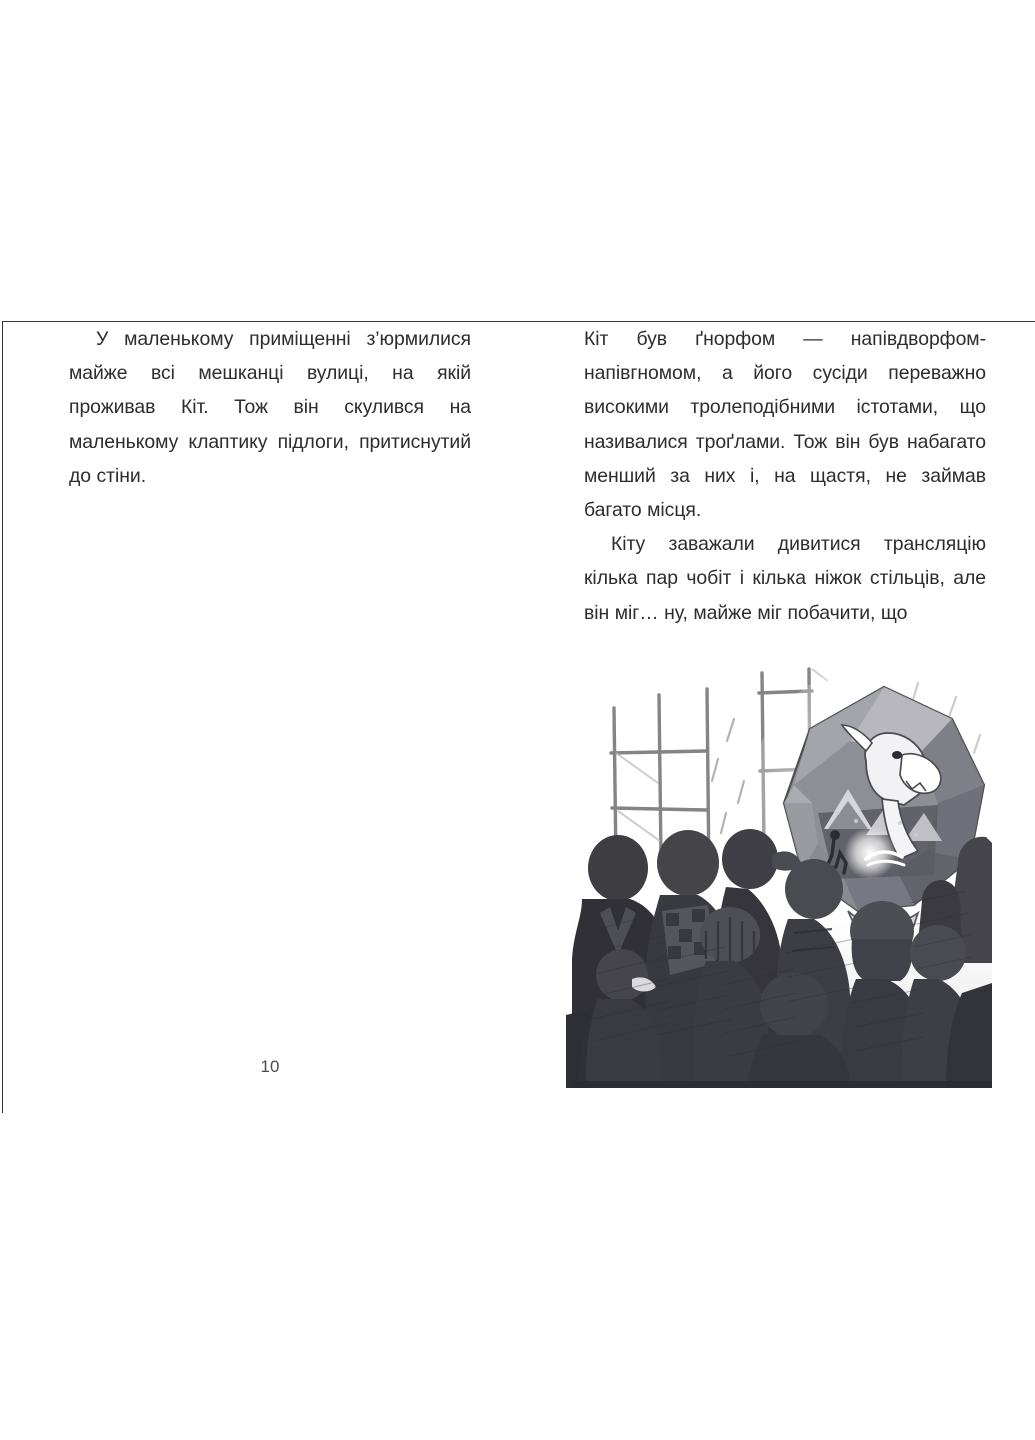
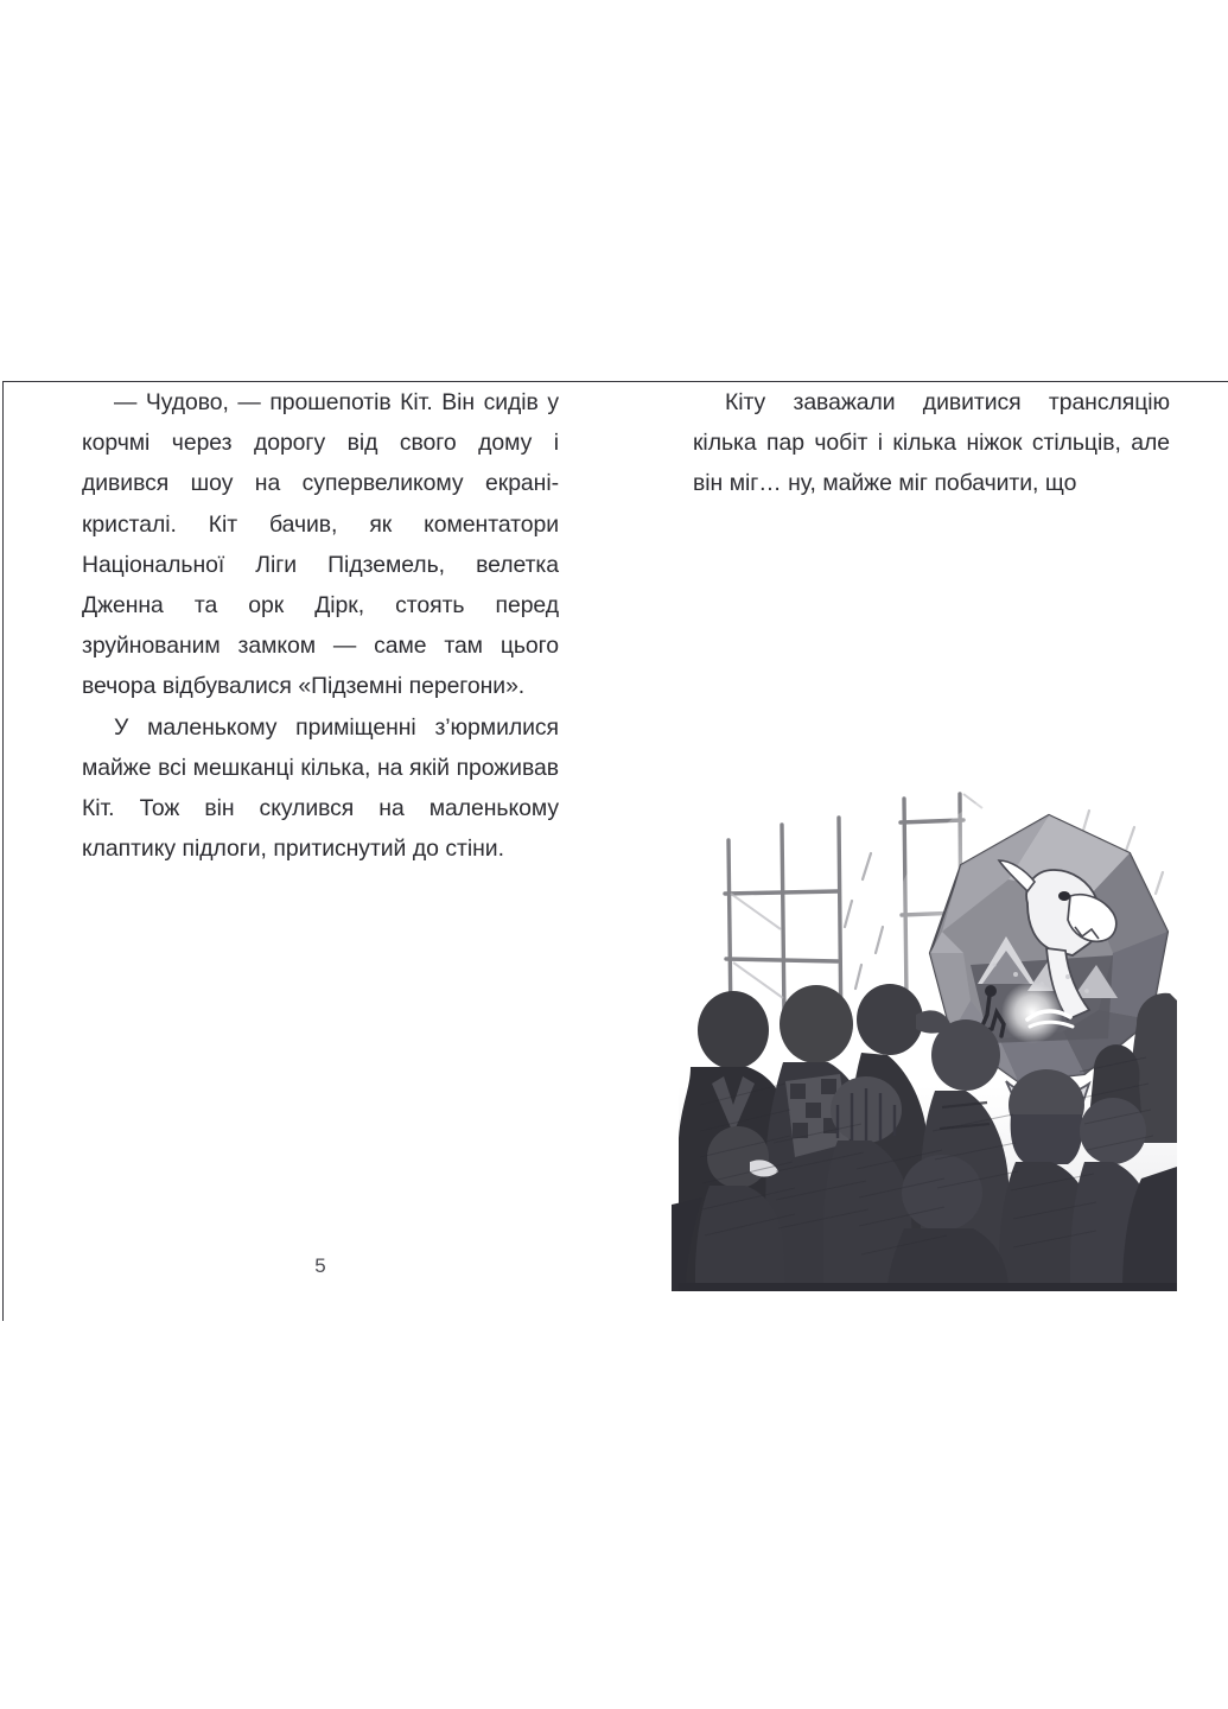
+ — Чудово, — прошепотів Кіт. Він сидів у корчмі через дорогу від свого дому і дивився шоу на супервеликому екрані-кристалі. Кіт бачив, як коментатори Національної Ліги Підземель, велетка Дженна та орк Дірк, стоять перед зруйнованим замком — саме там цього вечора відбувалися «Підземні перегони».
- У маленькому приміщенні з’юрмилися майже всі мешканці вулиці, на якій проживав Кіт. Тож він скулився на маленькому клаптику підлоги, притиснутий до стіни.
+ У маленькому приміщенні з’юрмилися майже всі мешканці кілька, на якій проживав Кіт. Тож він скулився на маленькому клаптику підлоги, притиснутий до стіни.
- Кіт був ґнорфом — напівдворфом-напівгномом, а його сусіди переважно високими тролеподібними істотами, що називалися троґлами. Тож він був набагато менший за них і, на щастя, не займав багато місця.
  Кіту заважали дивитися трансляцію кілька пар чобіт і кілька ніжок стільців, але він міг… ну, майже міг побачити, що
- 10
+ 5
